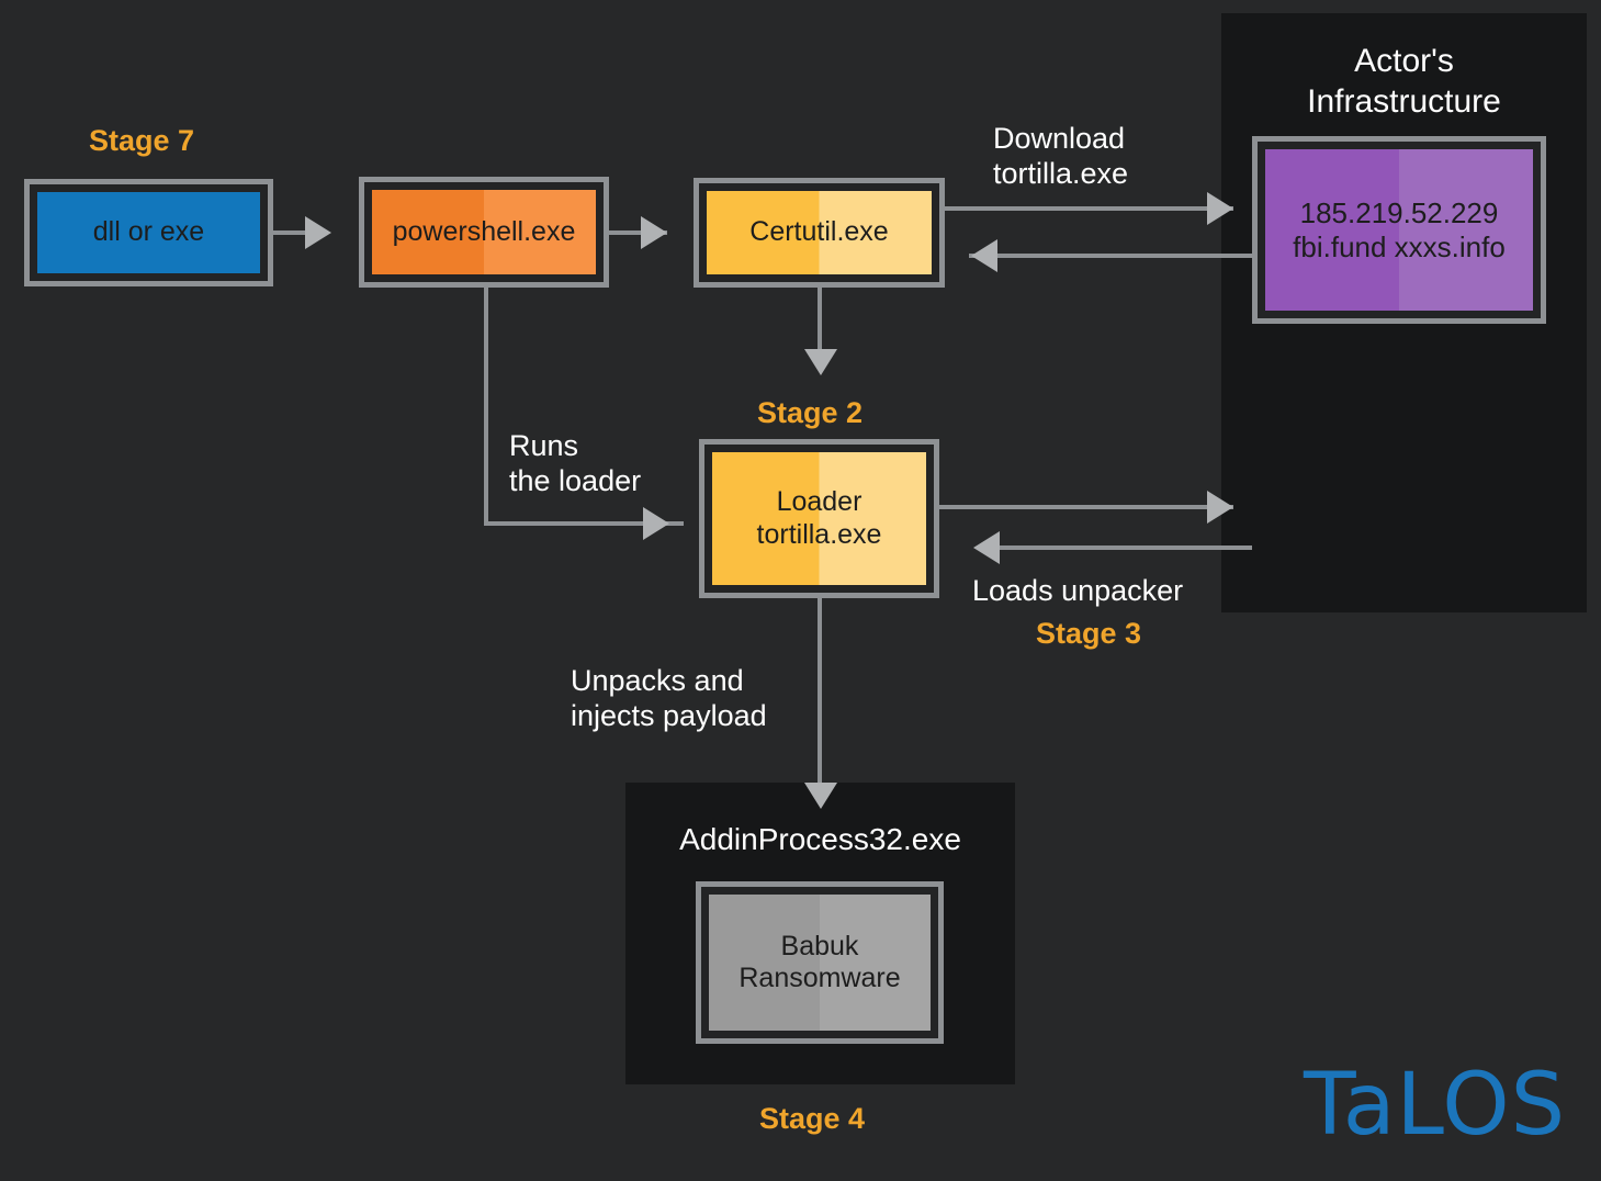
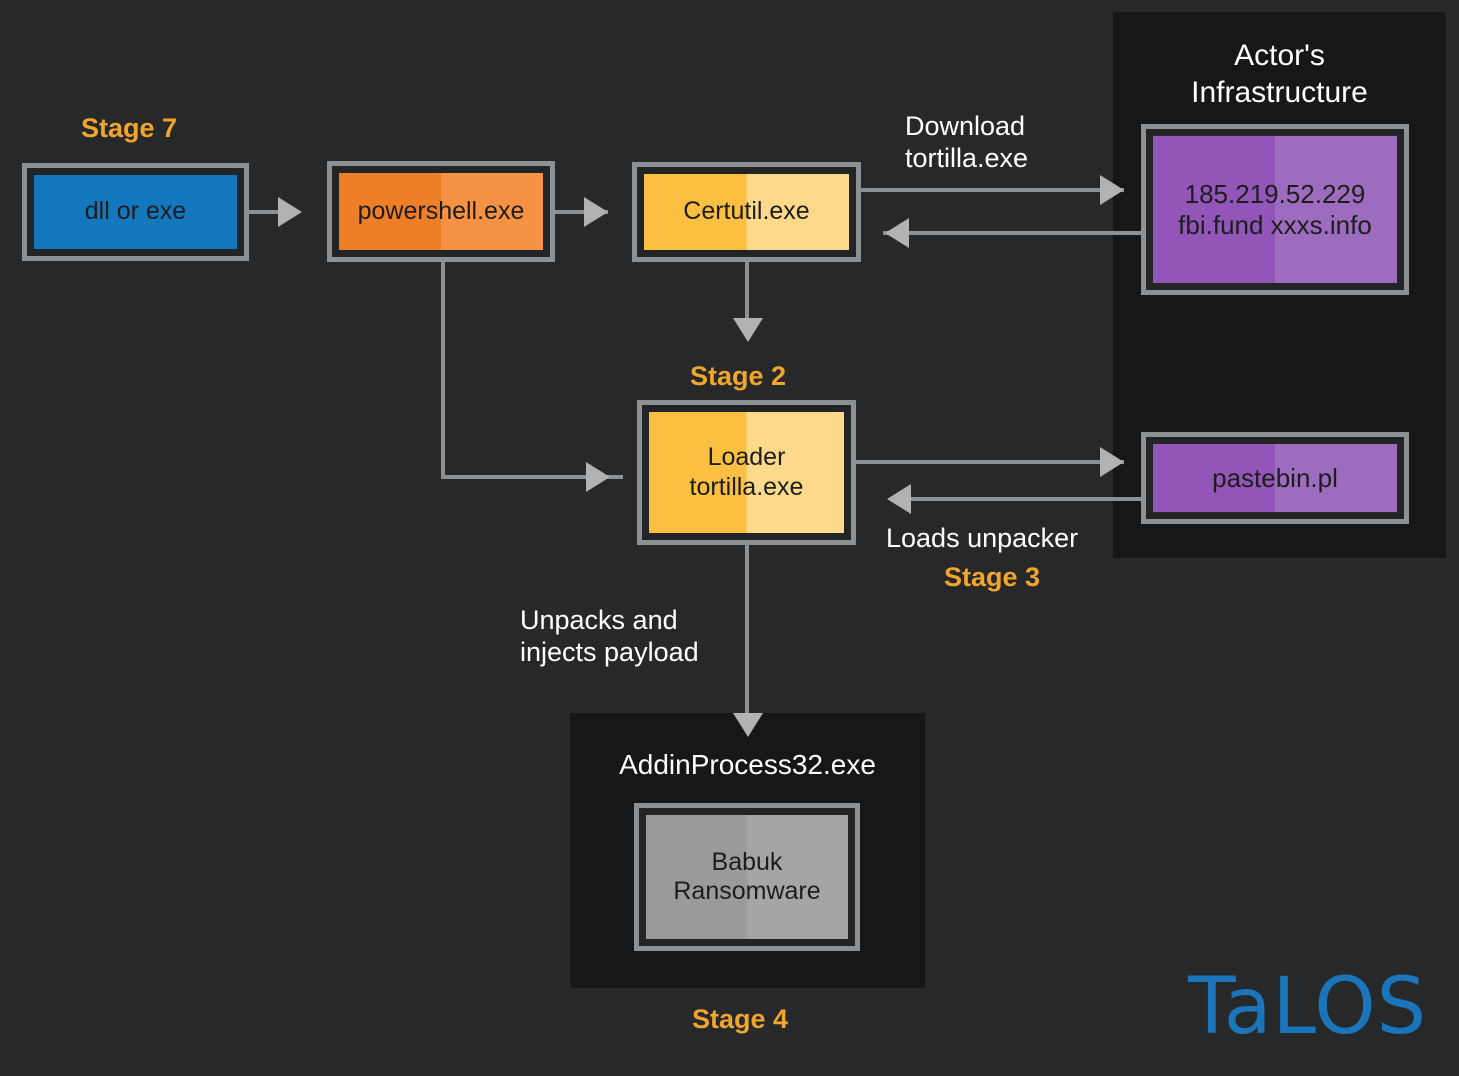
  Actor's
  Infrastructure
  185.219.52.229 fbi.fund xxxs.info
+ pastebin.pl
  AddinProcess32.exe
  Babuk Ransomware
  Stage 7
  dll or exe
  powershell.exe
  Certutil.exe
  Stage 2
  Loader tortilla.exe
  Stage 3
  Stage 4
  Download
  tortilla.exe
- Runs
- the loader
  Loads unpacker
  Unpacks and
  injects payload
  TaLOS
